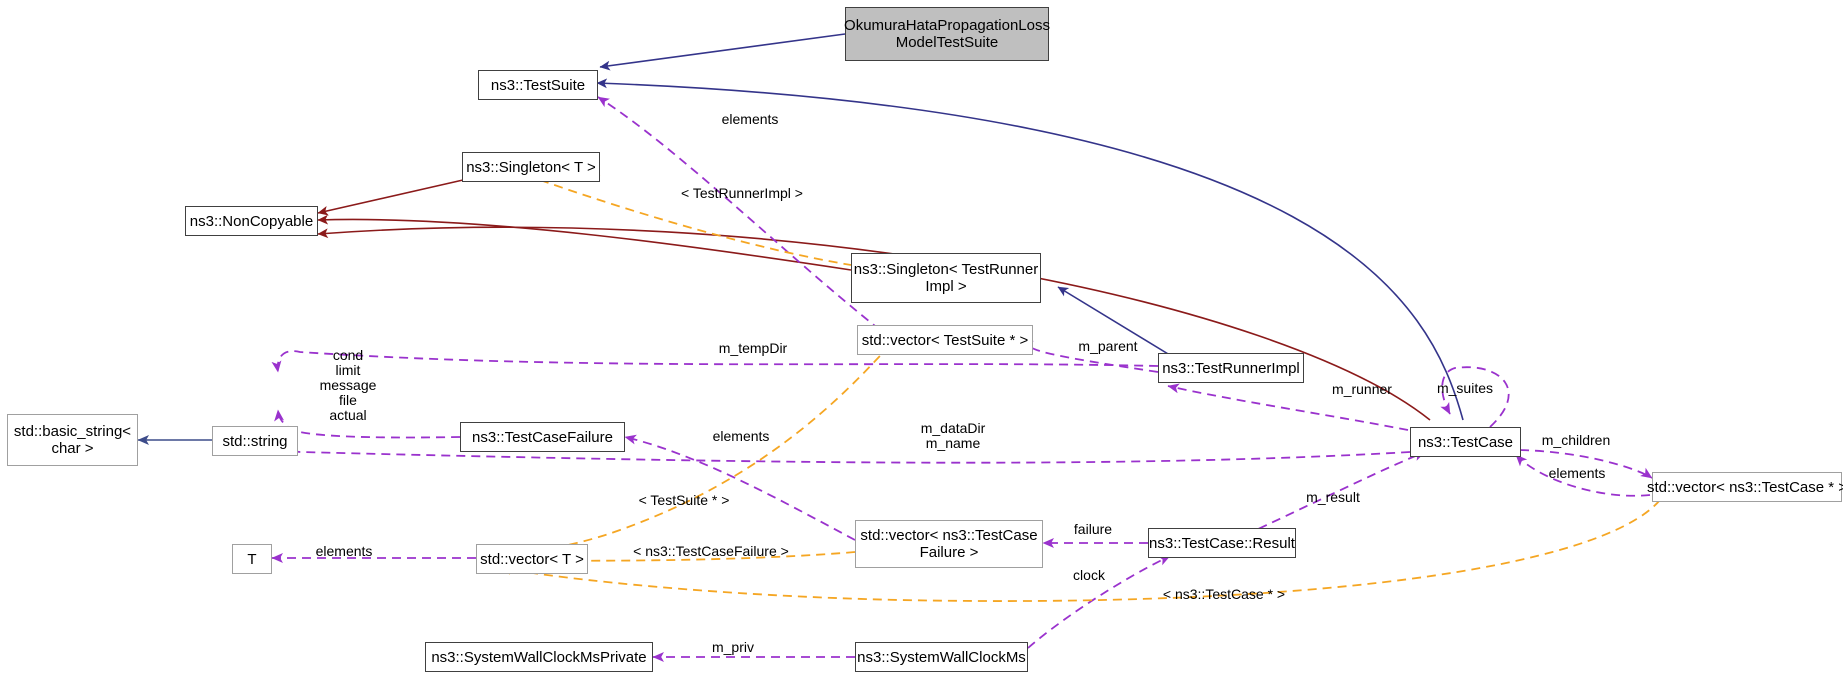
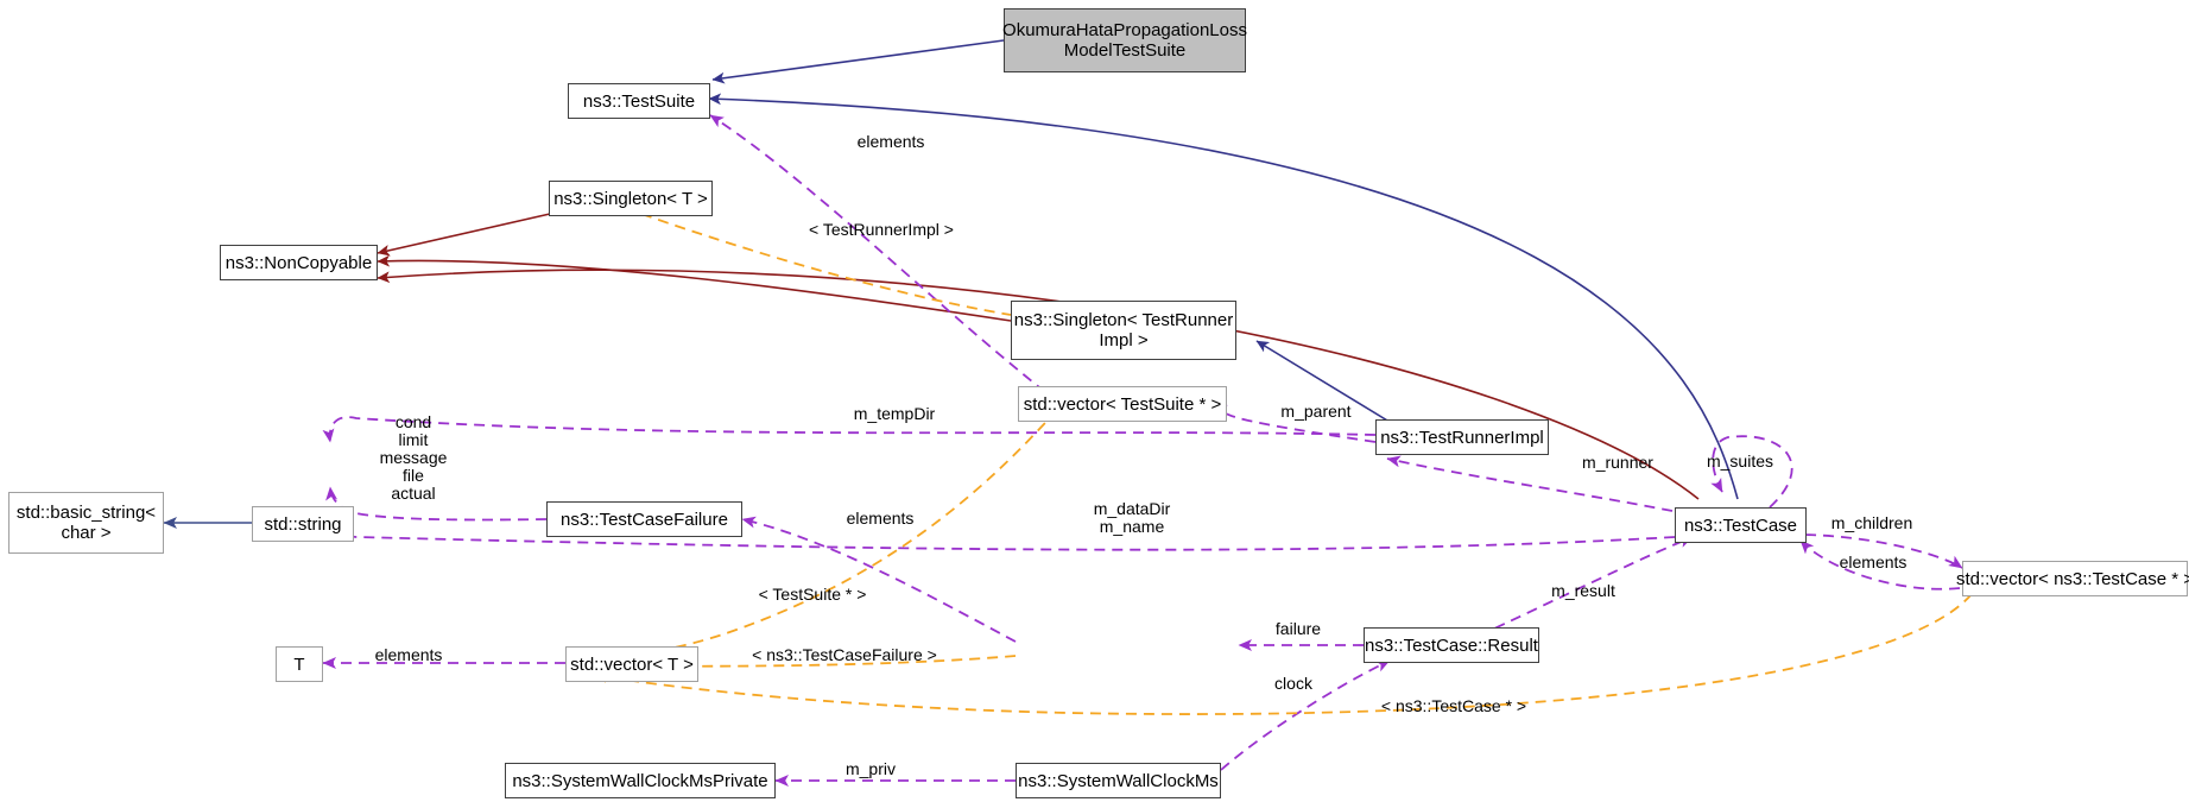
  OkumuraHataPropagationLoss
  ModelTestSuite
  ns3::TestSuite
  ns3::Singleton< T >
  ns3::NonCopyable
  ns3::Singleton< TestRunner
  Impl >
  std::vector< TestSuite * >
  ns3::TestRunnerImpl
  std::basic_string<
  char >
  std::string
  ns3::TestCaseFailure
  ns3::TestCase
  std::vector< ns3::TestCase *
  T
  std::vector< T >
- std::vector< ns3::TestCase
- Failure >
  ns3::TestCase::Result
  ns3::SystemWallClockMsPrivate
  ns3::SystemWallClockMs
  elements
  < TestRunnerImpl >
  m_tempDir
  m_parent
  cond
  limit
  message
  file
  actual
  elements
  m_dataDir
  m_name
  m_runner
  m_suites
  m_children
  elements
  m_result
  < TestSuite * >
  elements
  < ns3::TestCaseFailure >
  failure
  clock
  < ns3::TestCase * >
  m_priv
